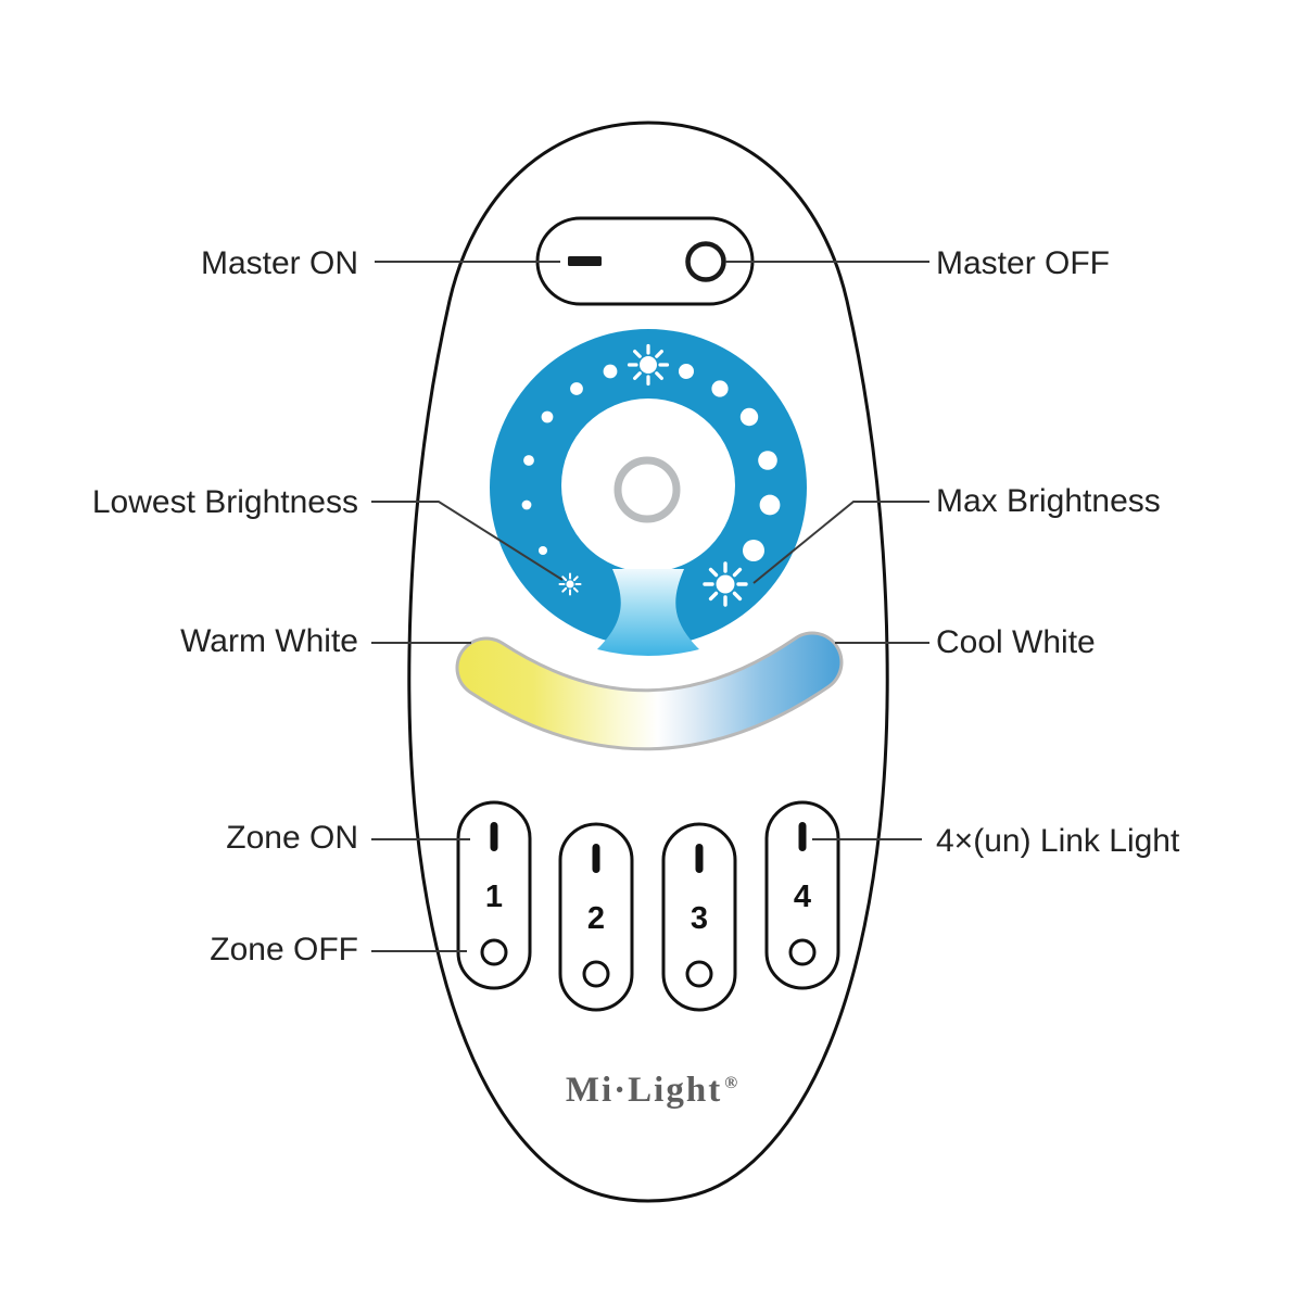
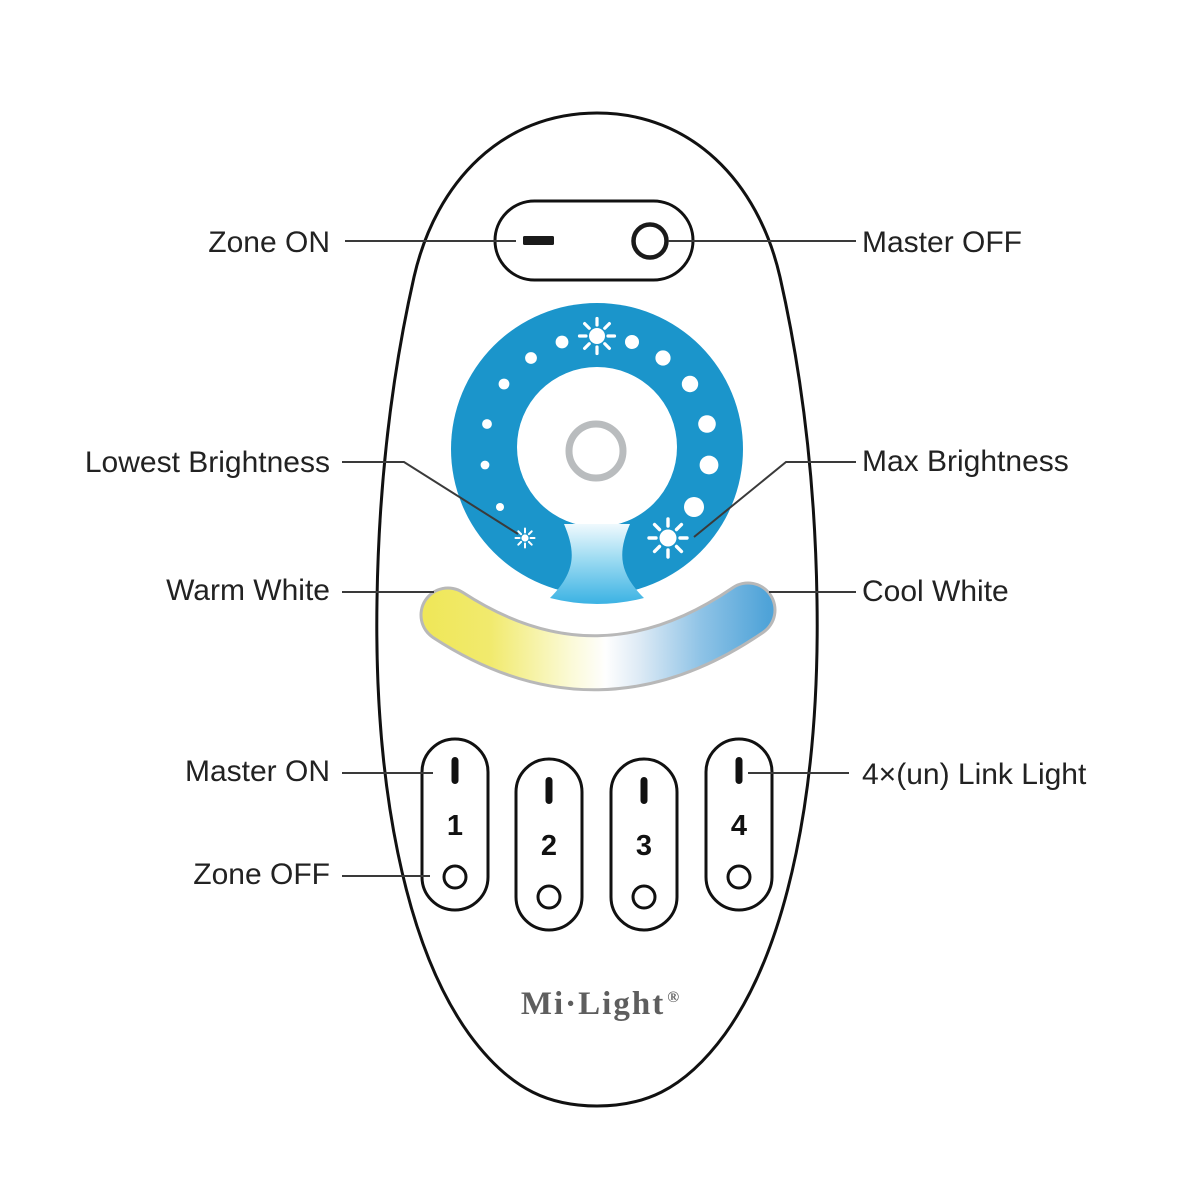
  1
  2
  3
  4
- Master ON
+ Zone ON
  Lowest Brightness
  Warm White
- Zone ON
+ Master ON
  Zone OFF
  Master OFF
  Max Brightness
  Cool White
  4×(un) Link Light
  Mi·Light®
